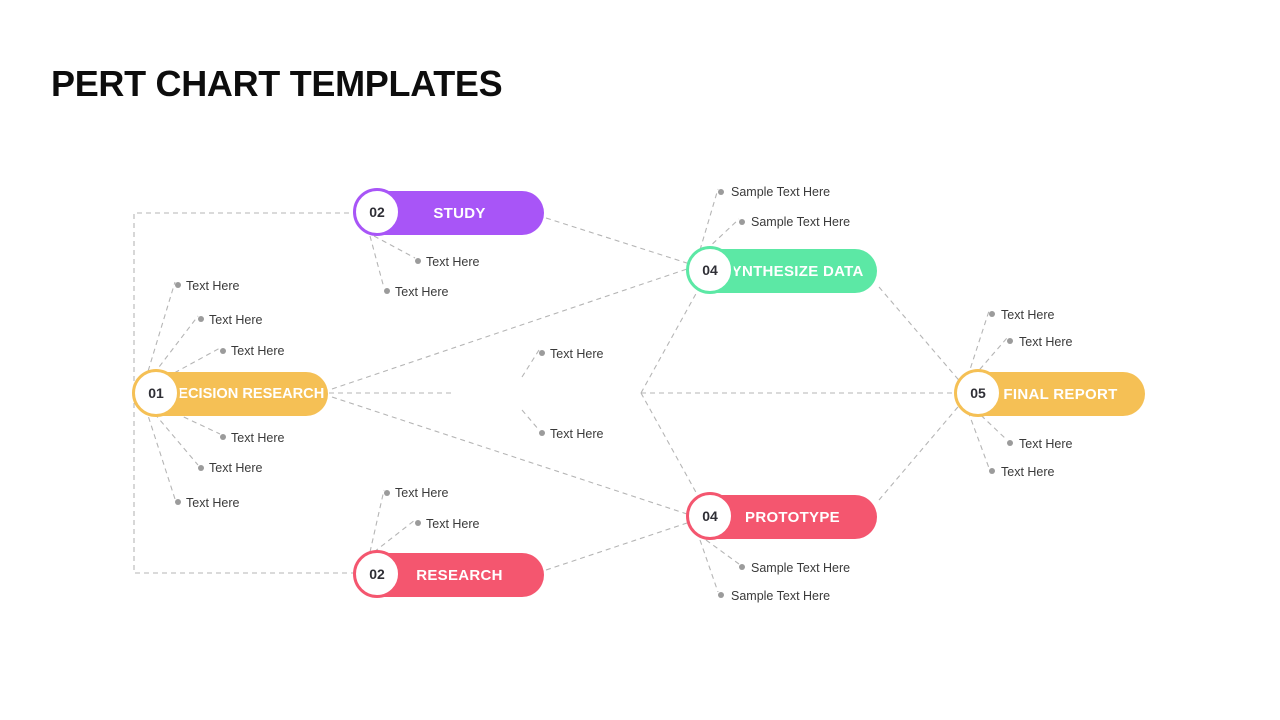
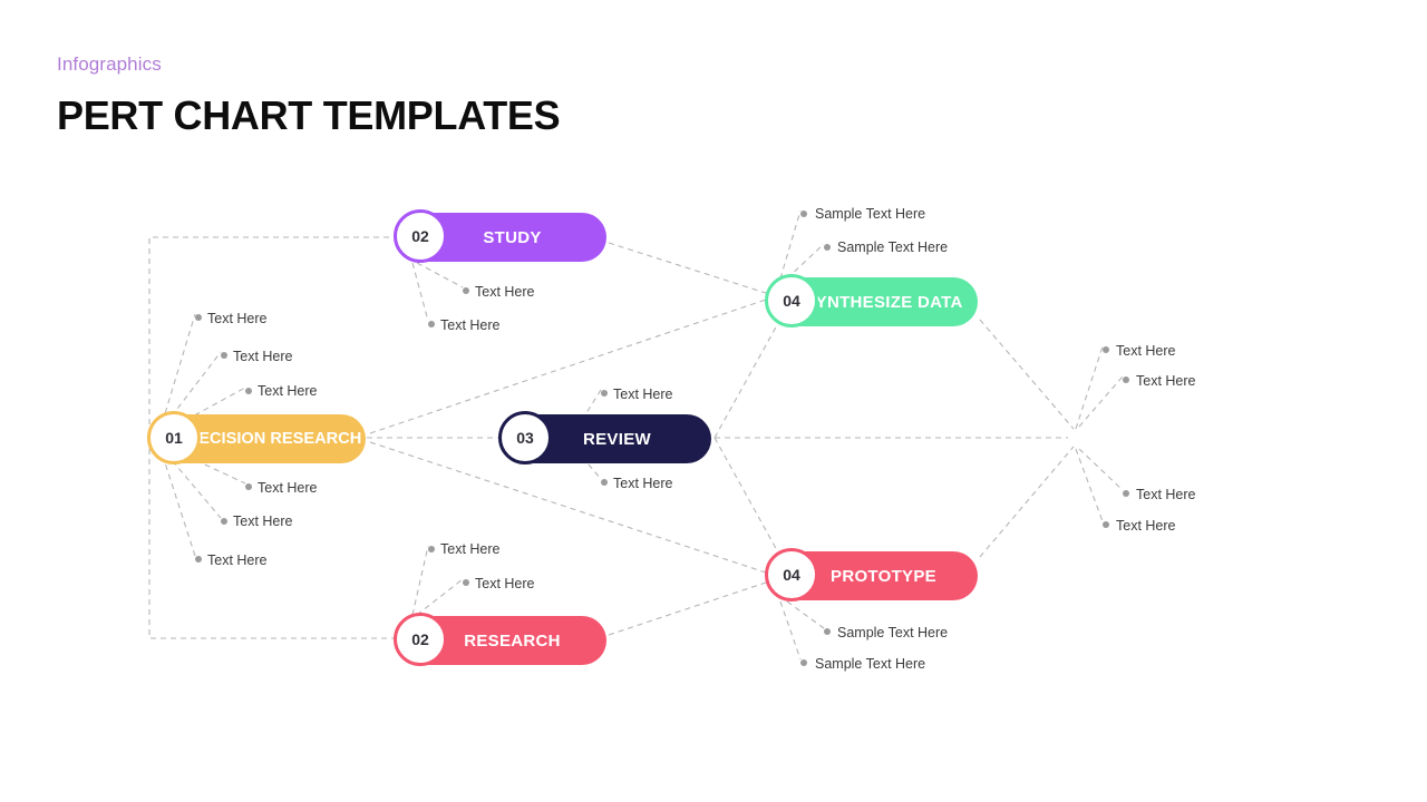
+ Infographics
  PERT CHART TEMPLATES
  01
  ECISION RESEARCH
  02
  STUDY
  02
  RESEARCH
+ 03
+ REVIEW
  04
  YNTHESIZE DATA
  04
  PROTOTYPE
- 05
- FINAL REPORT
  Text Here
  Text Here
  Text Here
  Text Here
  Text Here
  Text Here
  Text Here
  Text Here
  Text Here
  Text Here
  Text Here
  Text Here
  Sample Text Here
  Sample Text Here
  Sample Text Here
  Sample Text Here
  Text Here
  Text Here
  Text Here
  Text Here
